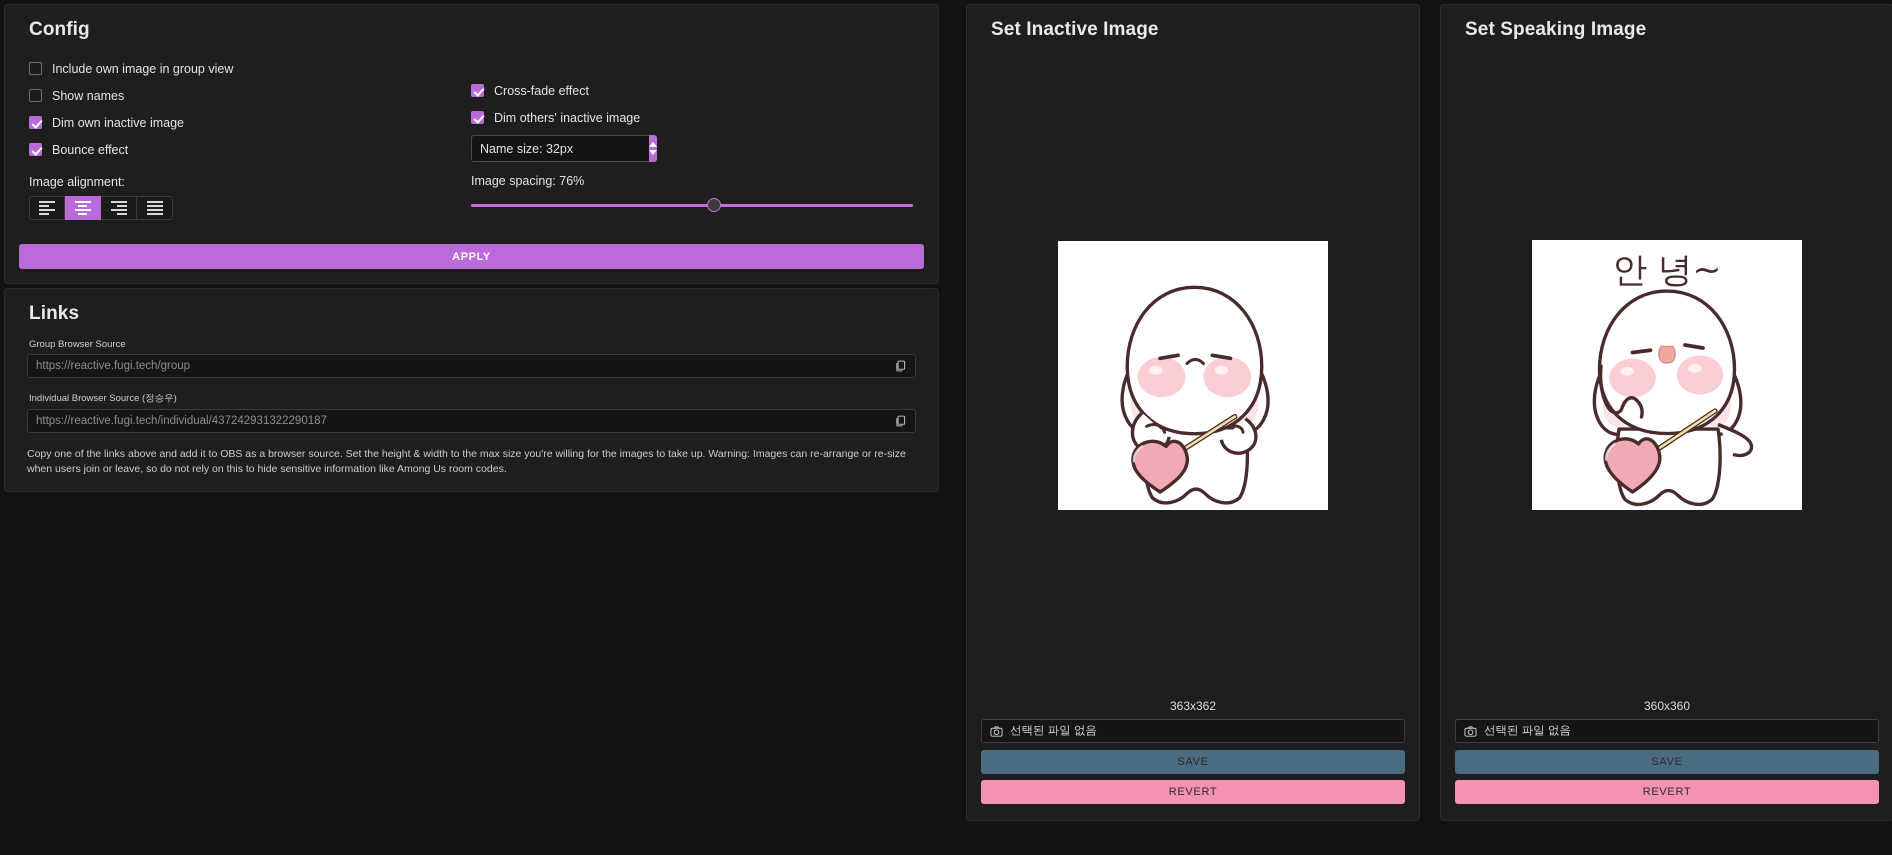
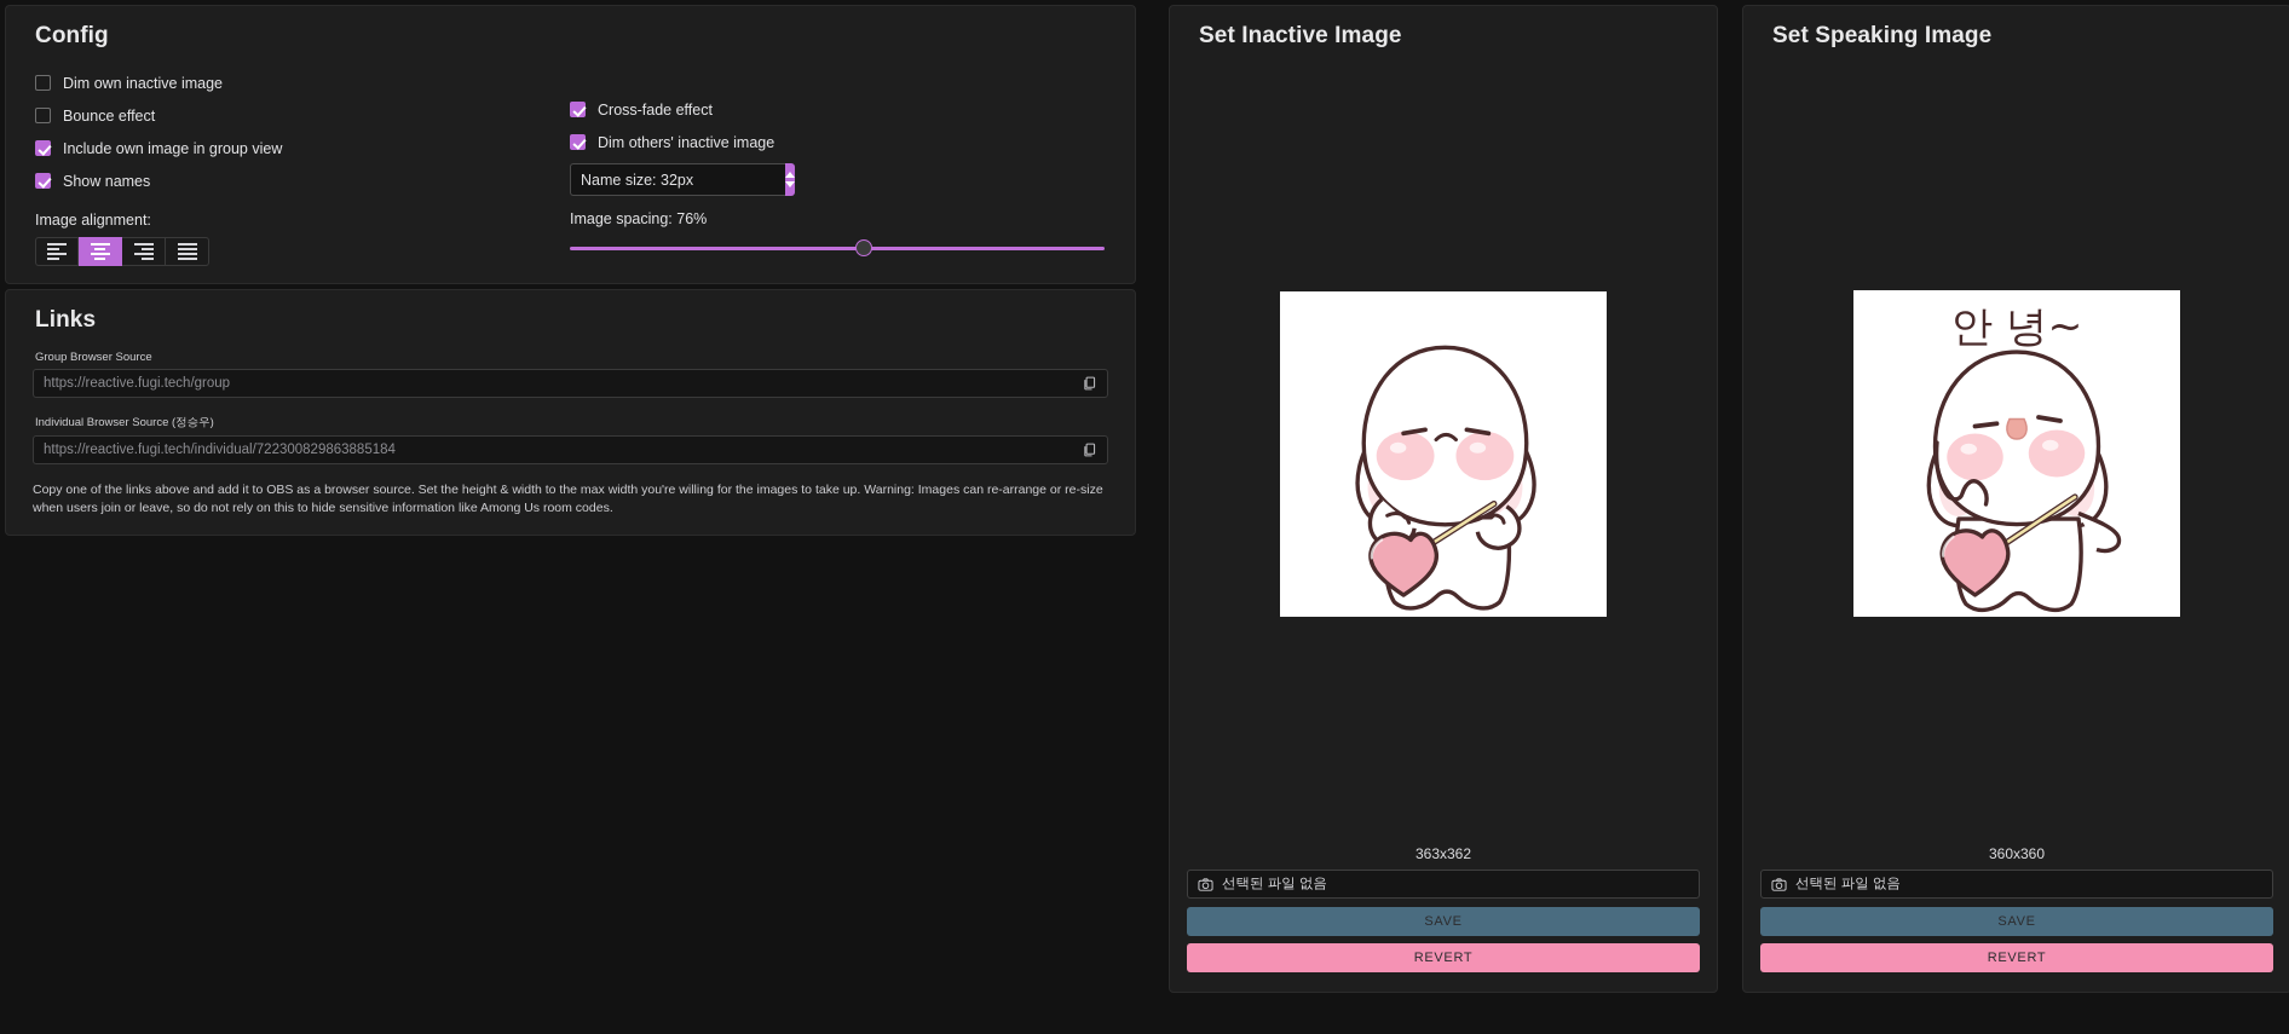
  Config
- Include own image in group view
+ Dim own inactive image
- Show names
+ Bounce effect
- Dim own inactive image
+ Include own image in group view
- Bounce effect
+ Show names
  Image alignment:
  Cross-fade effect
  Dim others' inactive image
  Name size: 32px
  Image spacing: 76%
- APPLY
  Links
  Group Browser Source
  https://reactive.fugi.tech/group
  Individual Browser Source (정승우)
- https://reactive.fugi.tech/individual/437242931322290187
+ https://reactive.fugi.tech/individual/722300829863885184
- Copy one of the links above and add it to OBS as a browser source. Set the height & width to the max size you're willing for the images to take up. Warning: Images can re-arrange or re-size when users join or leave, so do not rely on this to hide sensitive information like Among Us room codes.
+ Copy one of the links above and add it to OBS as a browser source. Set the height & width to the max width you're willing for the images to take up. Warning: Images can re-arrange or re-size when users join or leave, so do not rely on this to hide sensitive information like Among Us room codes.
  Set Inactive Image
  363x362
  선택된 파일 없음
  SAVE
  REVERT
  Set Speaking Image
  안 녕~
  360x360
  선택된 파일 없음
  SAVE
  REVERT
